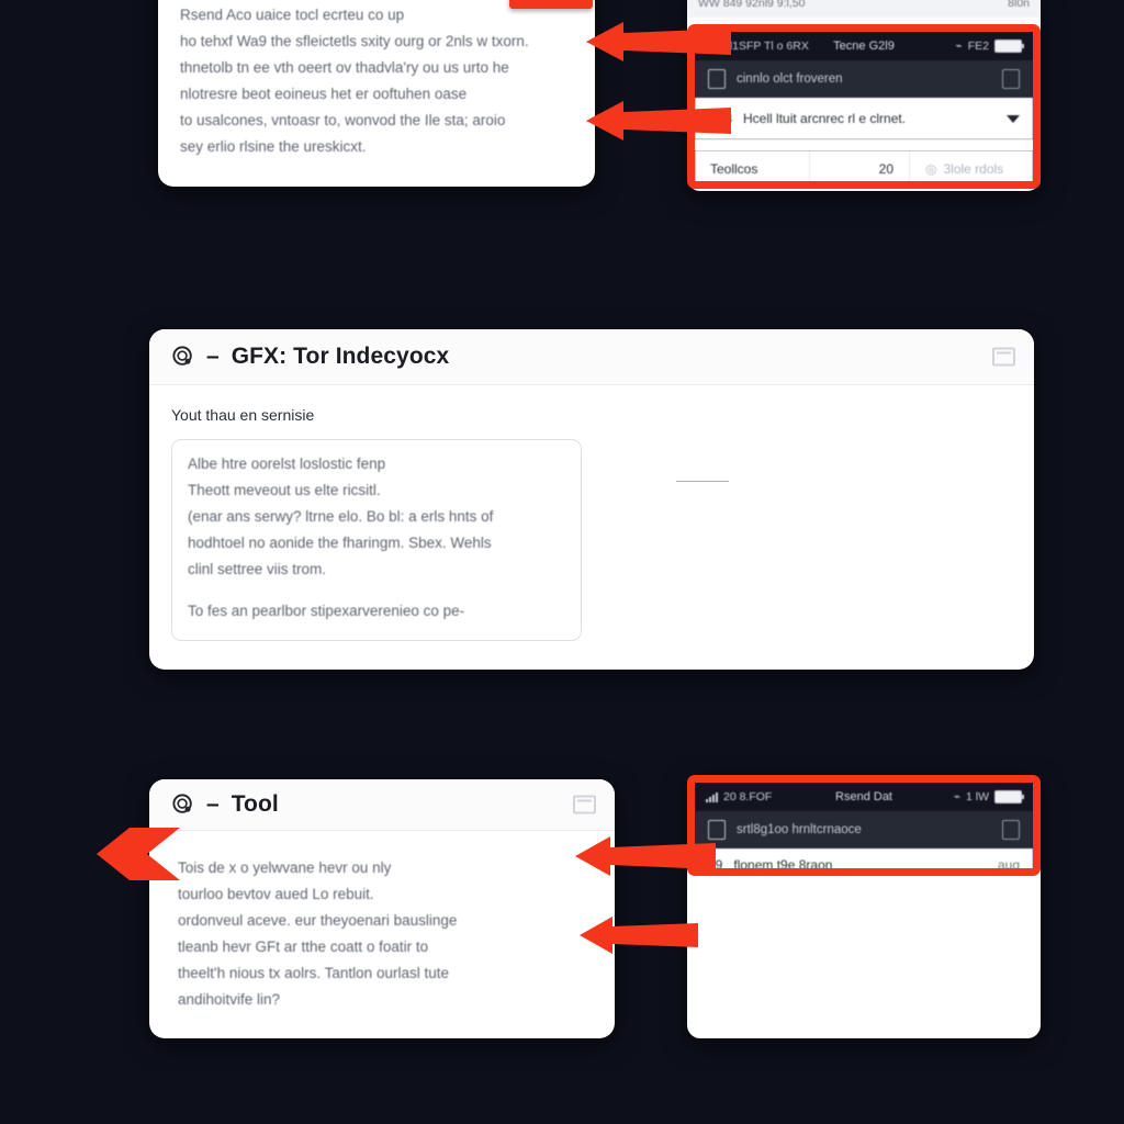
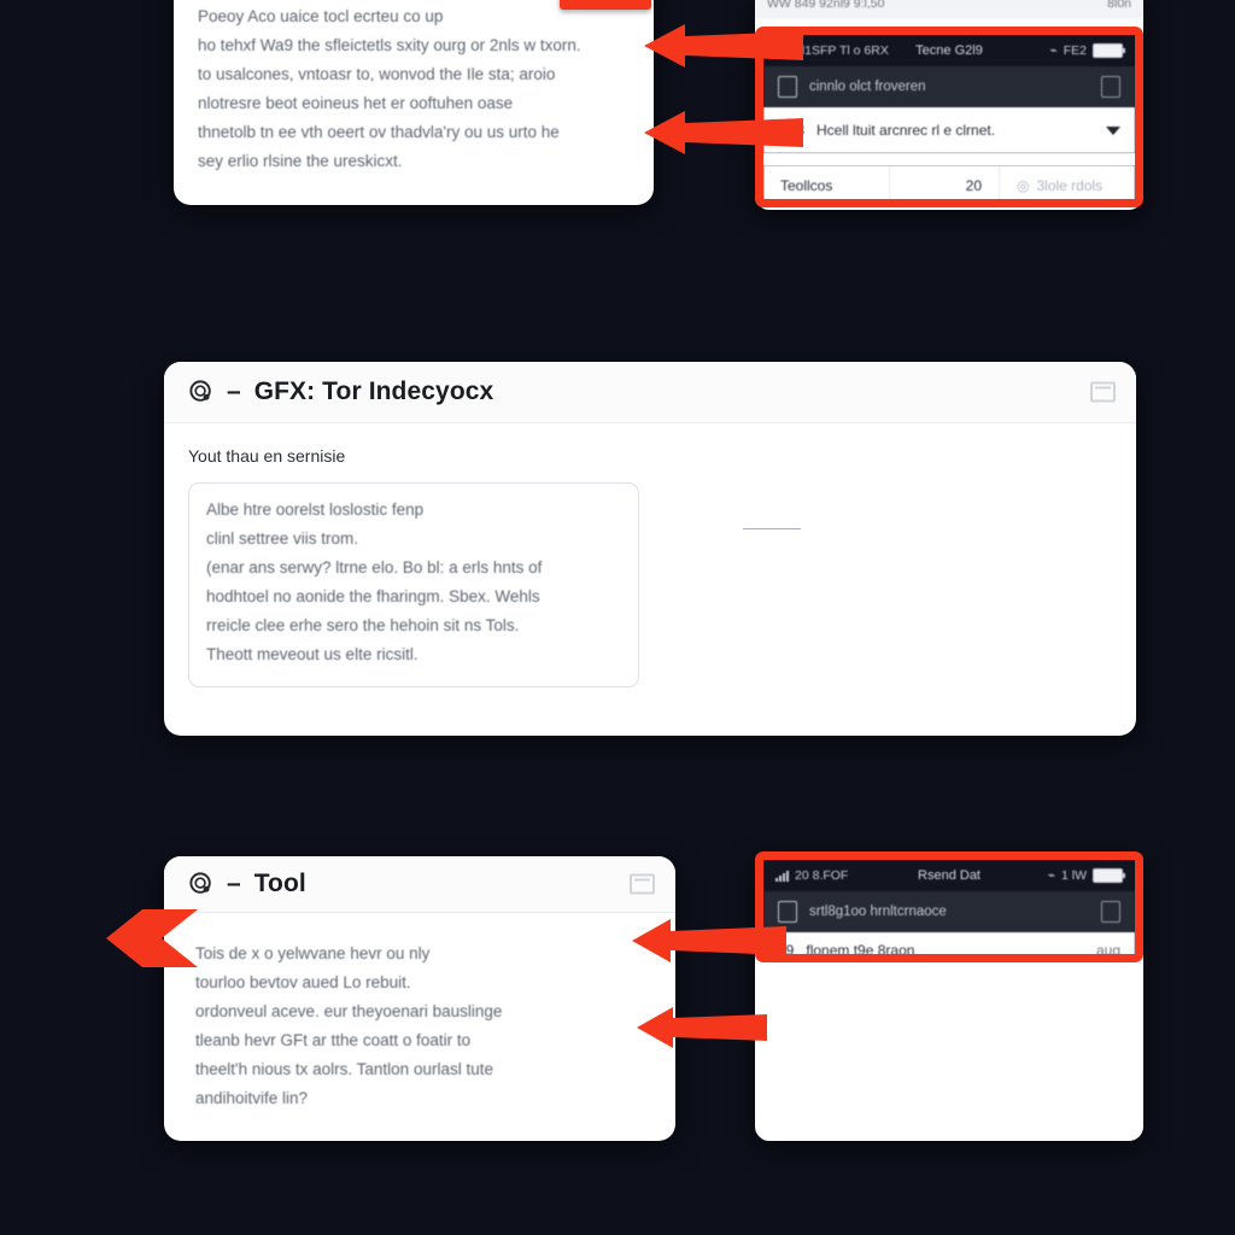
- Rsend Aco uaice tocl ecrteu co up
+ Poeoy Aco uaice tocl ecrteu co up
  ho tehxf Wa9 the sfleictetls sxity ourg or 2nls w txorn.
- thnetolb tn ee vth oeert ov thadvla'ry ou us urto he
+ to usalcones, vntoasr to, wonvod the Ile sta; aroio
  nlotresre beot eoineus het er ooftuhen oase
- to usalcones, vntoasr to, wonvod the Ile sta; aroio
+ thnetolb tn ee vth oeert ov thadvla'ry ou us urto he
  sey erlio rlsine the ureskicxt.
  WW 849 92nl9 9:l,50
  8l0n
  l1SFP Tl o 6RX
  Tecne G2l9
  ⌁
  FE2
  cinnlo olct froveren
  Hcell ltuit arcnrec rl e clrnet.
  Teollcos
  20
  ◎
  3lole rdols
  –
  GFX: Tor Indecyocx
  Yout thau en sernisie
  Albe htre oorelst loslostic fenp
- Theott meveout us elte ricsitl.
+ clinl settree viis trom.
  (enar ans serwy? ltrne elo. Bo bl: a erls hnts of
  hodhtoel no aonide the fharingm. Sbex. Wehls
+ rreicle clee erhe sero the hehoin sit ns Tols.
- clinl settree viis trom.
+ Theott meveout us elte ricsitl.
- To fes an pearlbor stipexarverenieo co pe-
  –
  Tool
  Tois de x o yelwvane hevr ou nly
  tourloo bevtov aued Lo rebuit.
  ordonveul aceve. eur theyoenari bauslinge
  tleanb hevr GFt ar tthe coatt o foatir to
  theelt'h nious tx aolrs. Tantlon ourlasl tute
  andihoitvife lin?
  20 8.FOF
  Rsend Dat
  ⌁
  1 lW
  srtl8g1oo hrnltcrnaoce
  flonem t9e 8raon
  aug
